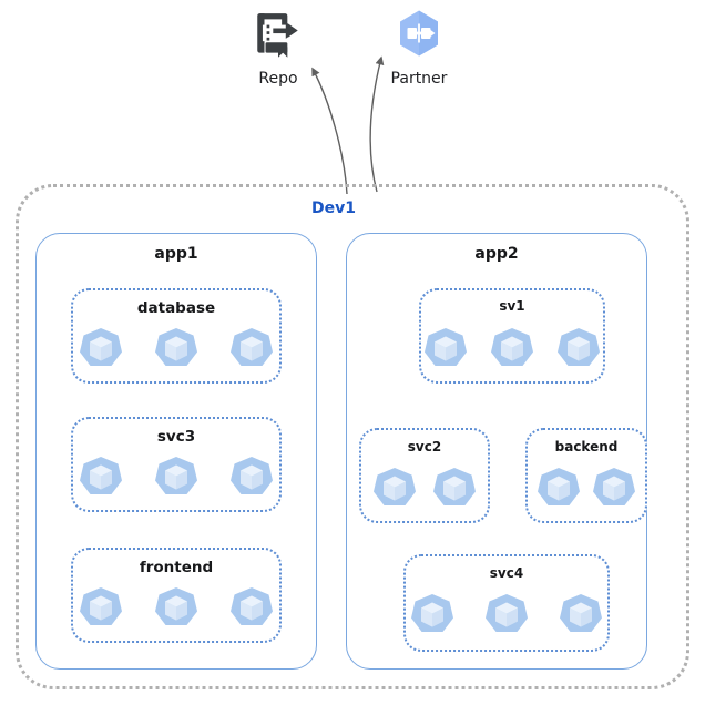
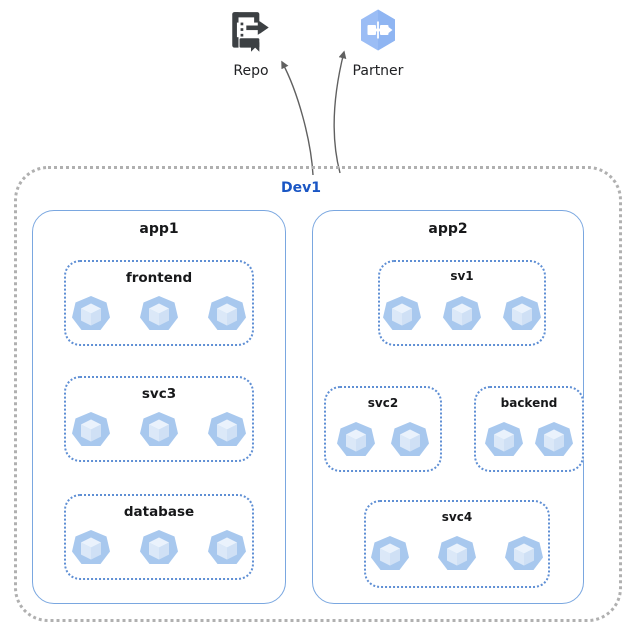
  Repo
  Partner
  Dev1
  app1
- database
+ frontend
  svc3
- frontend
+ database
  app2
  sv1
  svc2
  backend
  svc4
